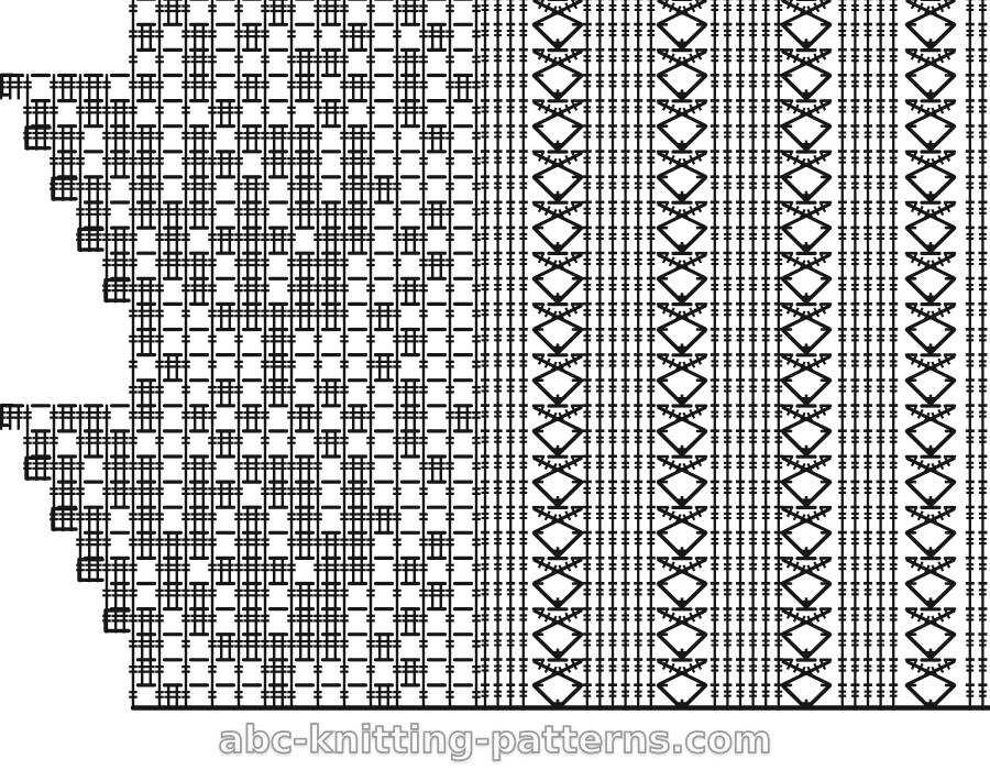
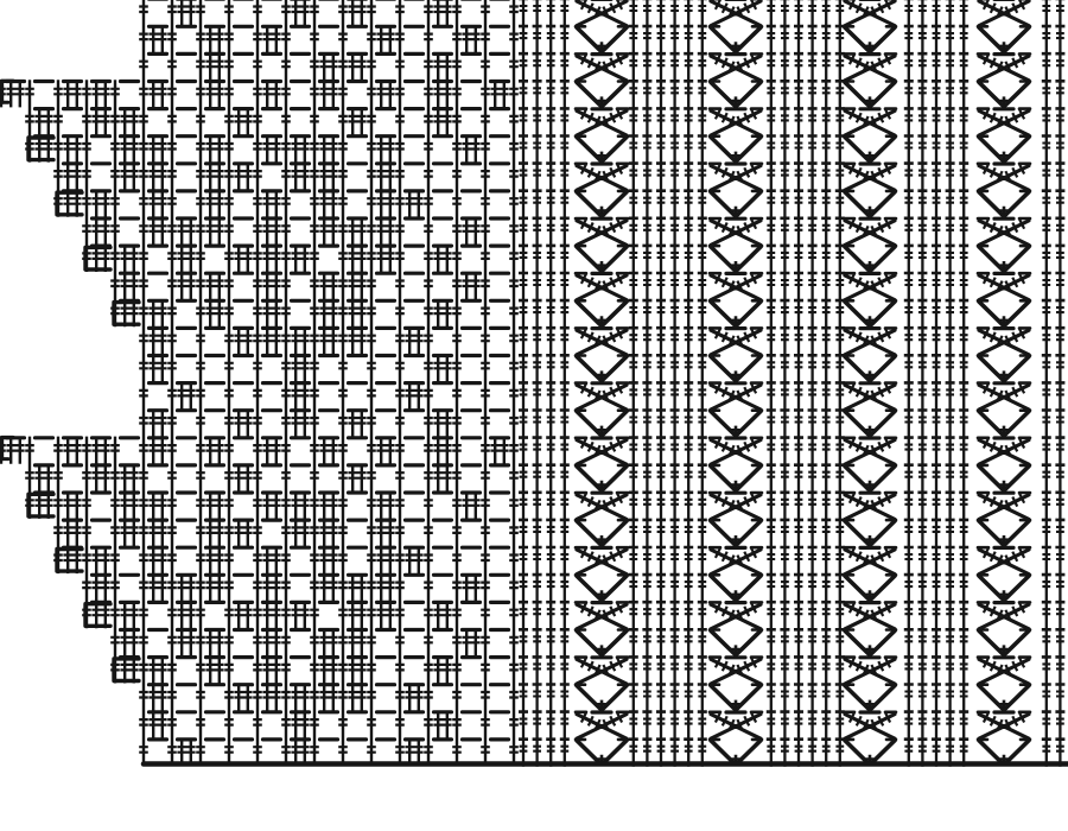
- abc-knitting-patterns.com
